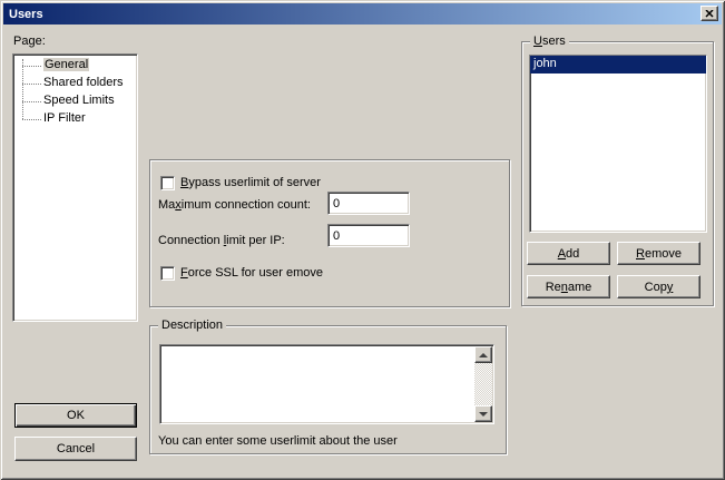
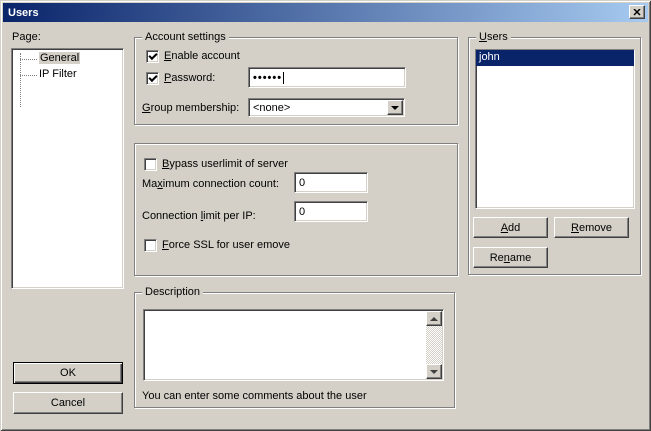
  Users
  Page:
  General
- Shared folders
- Speed Limits
  IP Filter
  OK
  Cancel
+ Account settings
+ Enable account
+ Password:
+ ••••••
+ Group membership:
+ <none>
  Bypass userlimit of server
  Maximum connection count:
  0
  Connection limit per IP:
  0
  Force SSL for user emove
  Description
- You can enter some userlimit about the user
+ You can enter some comments about the user
  Users
  john
  Add
  Remove
  Rename
- Copy
